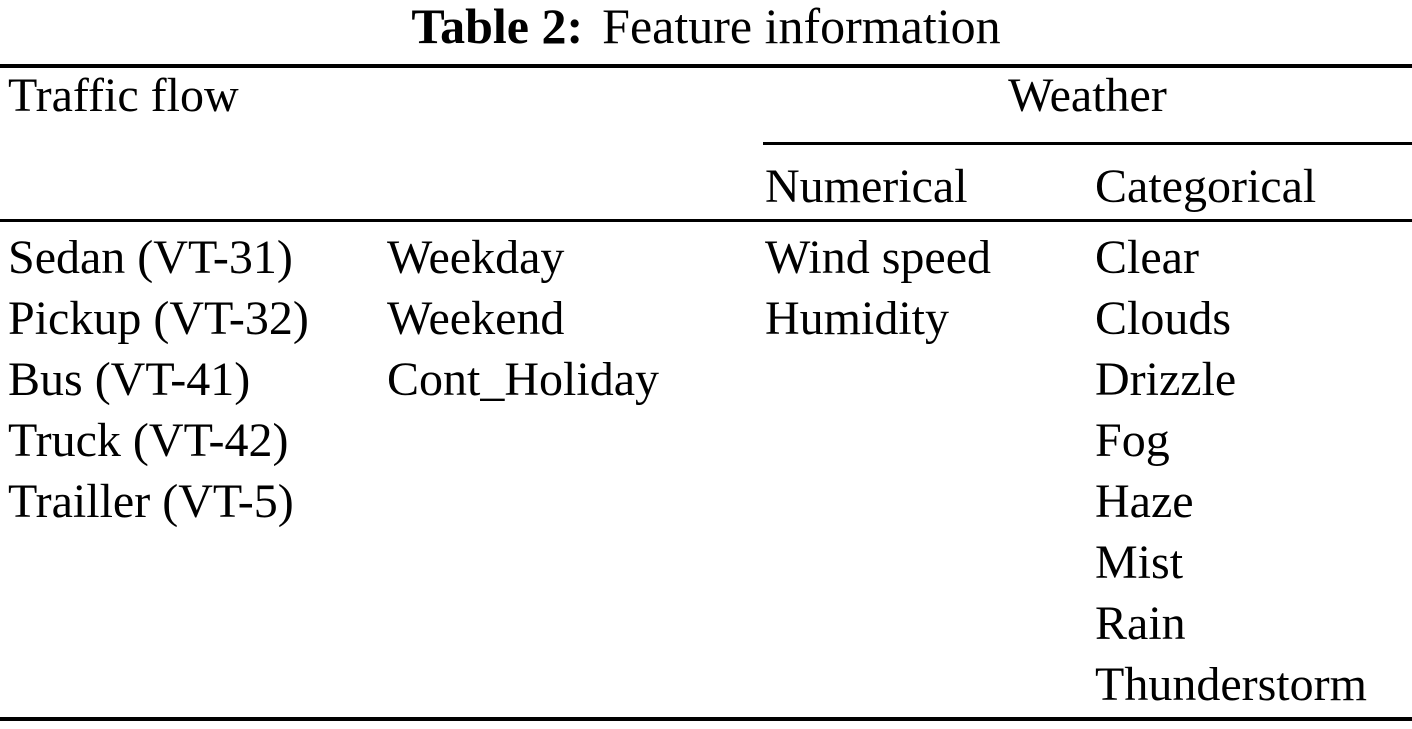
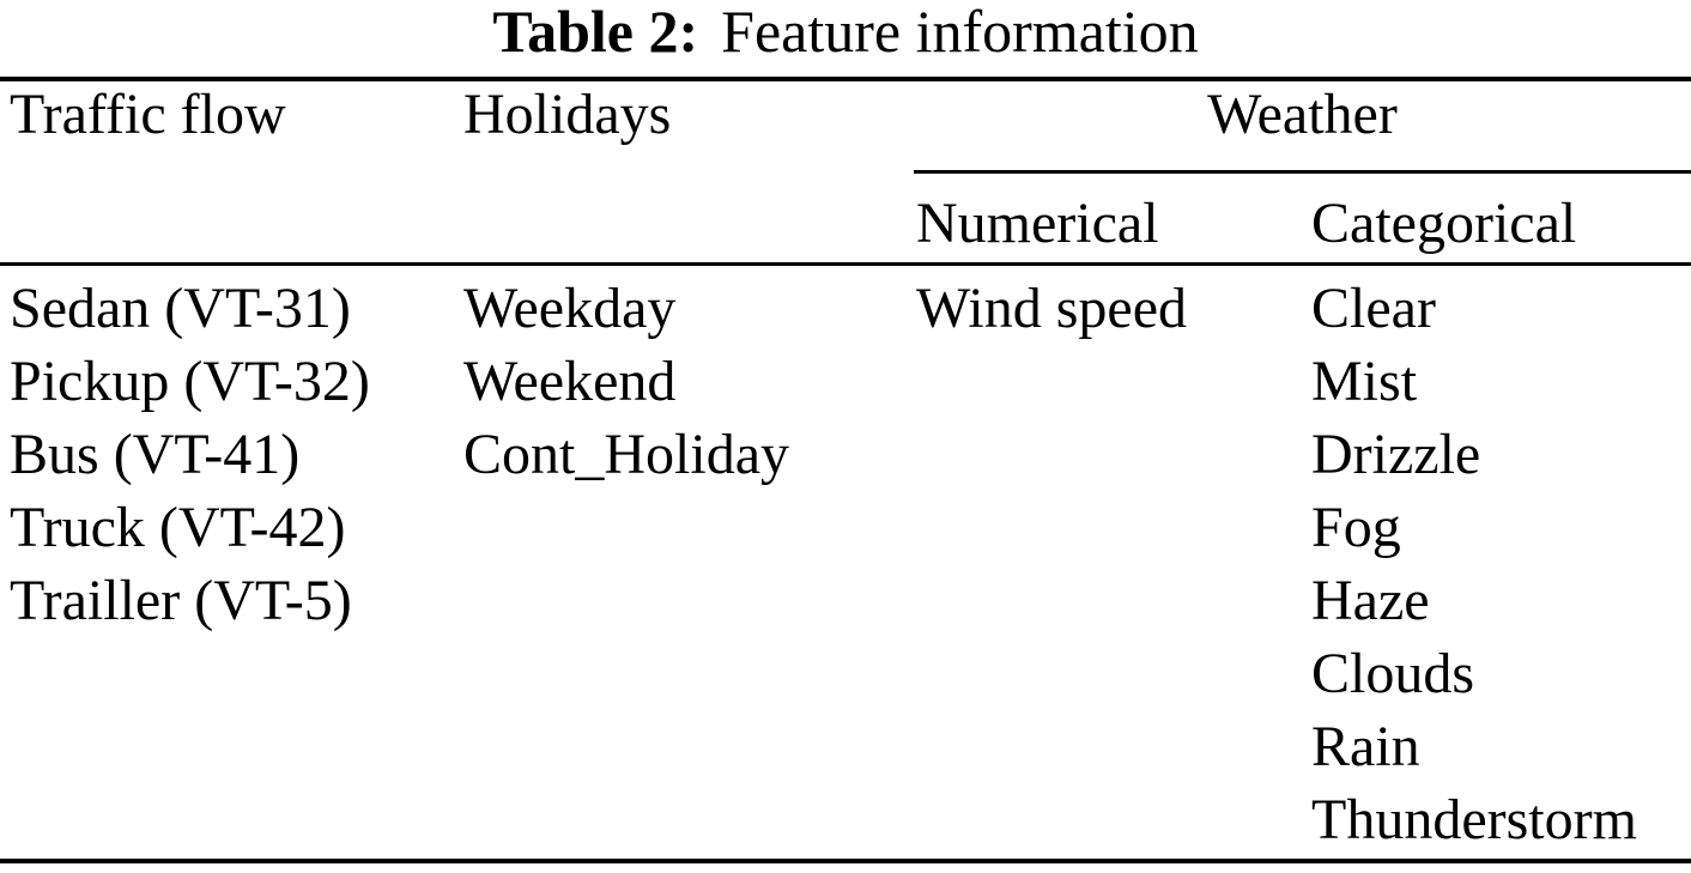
  Table 2: Feature information
  Traffic flow
+ Holidays
  Weather
  Numerical
  Categorical
  Sedan (VT-31)
  Pickup (VT-32)
  Bus (VT-41)
  Truck (VT-42)
  Trailler (VT-5)
  Weekday
  Weekend
  Cont_Holiday
  Wind speed
- Humidity
  Clear
- Clouds
+ Mist
  Drizzle
  Fog
  Haze
- Mist
+ Clouds
  Rain
  Thunderstorm
